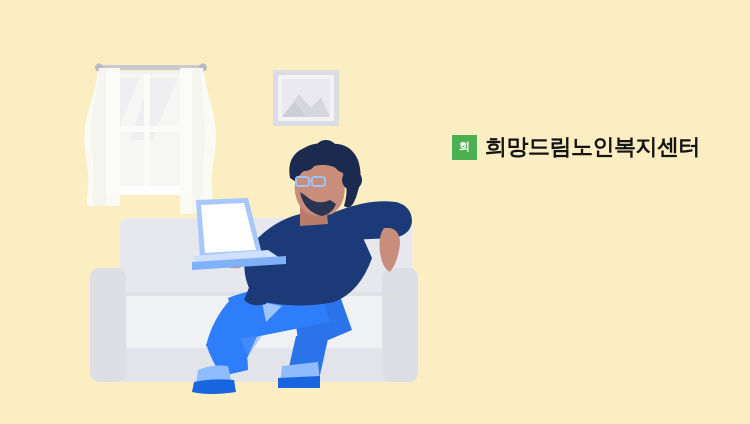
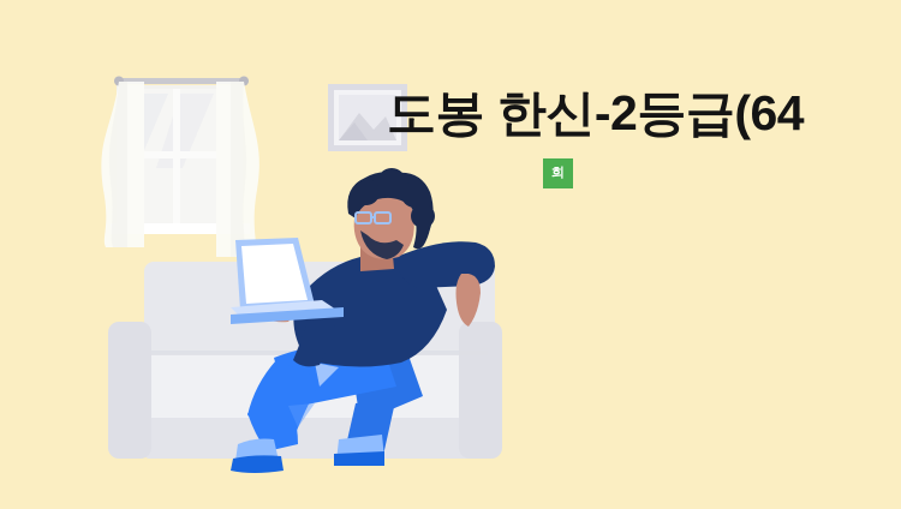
+ 도봉 한신-2등급(64
  희
- 희망드림노인복지센터
